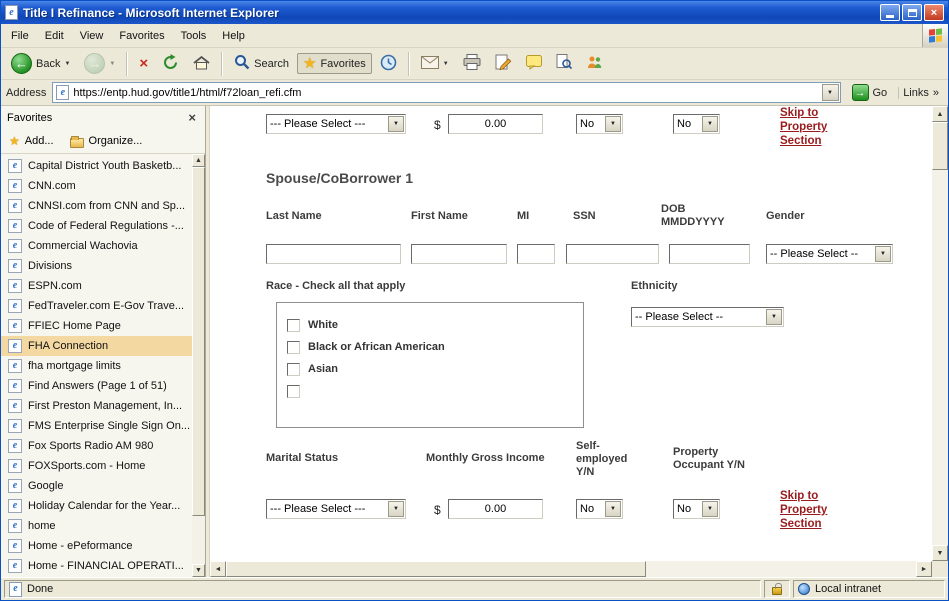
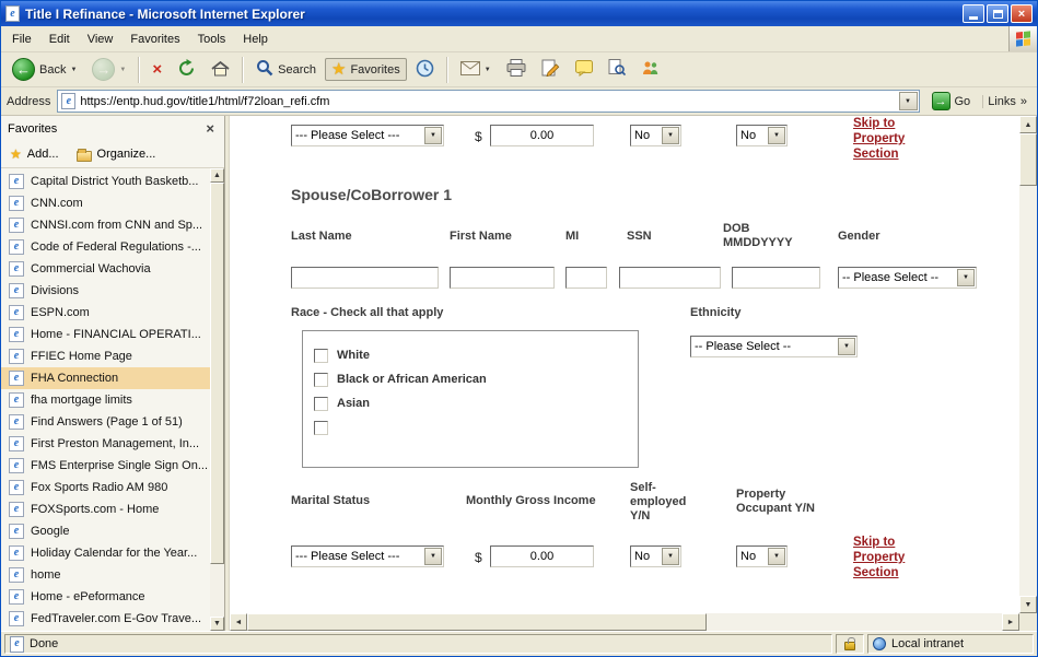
  e
  Title I Refinance - Microsoft Internet Explorer
  ×
  File
  Edit
  View
  Favorites
  Tools
  Help
  ←
  Back
  →
  ×
  Search
  ★
  Favorites
  Address
  e
  https://entp.hud.gov/title1/html/f72loan_refi.cfm
  →
  Go
  Links
  »
  Favorites
  ×
  ★
  Add...
  Organize...
  e
  Capital District Youth Basketb...
  e
  CNN.com
  e
  CNNSI.com from CNN and Sp...
  e
  Code of Federal Regulations -...
  e
  Commercial Wachovia
  e
  Divisions
  e
  ESPN.com
  e
- FedTraveler.com E-Gov Trave...
+ Home - FINANCIAL OPERATI...
  e
  FFIEC Home Page
  e
  FHA Connection
  e
  fha mortgage limits
  e
  Find Answers (Page 1 of 51)
  e
  First Preston Management, In...
  e
  FMS Enterprise Single Sign On...
  e
  Fox Sports Radio AM 980
  e
  FOXSports.com - Home
  e
  Google
  e
  Holiday Calendar for the Year...
  e
  home
  e
  Home - ePeformance
  e
- Home - FINANCIAL OPERATI...
+ FedTraveler.com E-Gov Trave...
  --- Please Select ---
  $
  0.00
  No
  No
  Skip to Property Section
  Spouse/CoBorrower 1
  Last Name
  First Name
  MI
  SSN
  DOB MMDDYYYY
  Gender
  -- Please Select --
  Race - Check all that apply
  Ethnicity
  White
  Black or African American
  Asian
  -- Please Select --
  Marital Status
  Monthly Gross Income
  Self-employed Y/N
  Property Occupant Y/N
  --- Please Select ---
  $
  0.00
  No
  No
  Skip to Property Section
  e
  Done
  Local intranet
